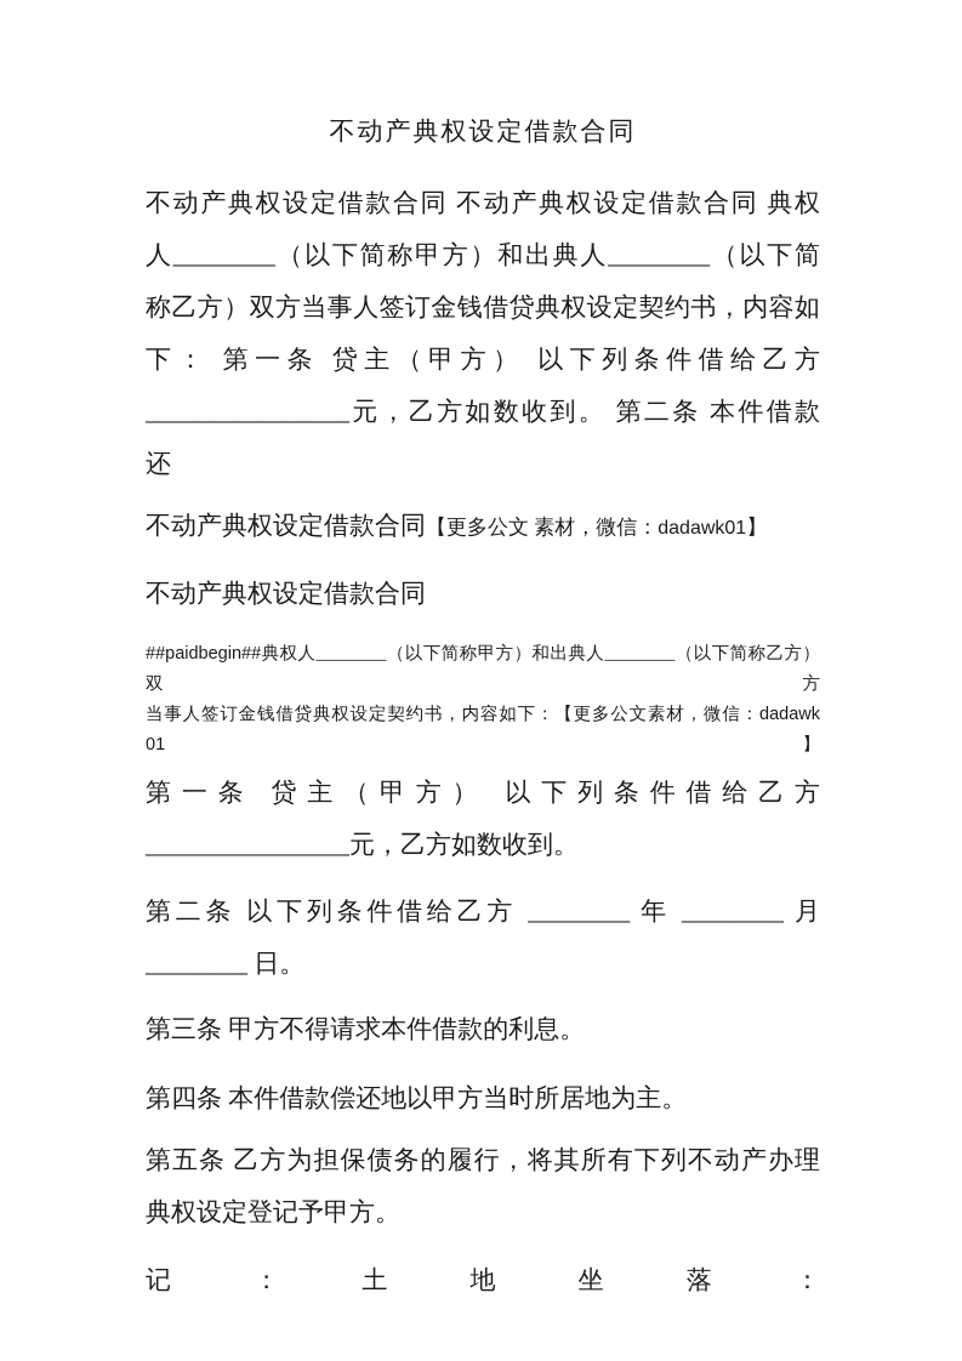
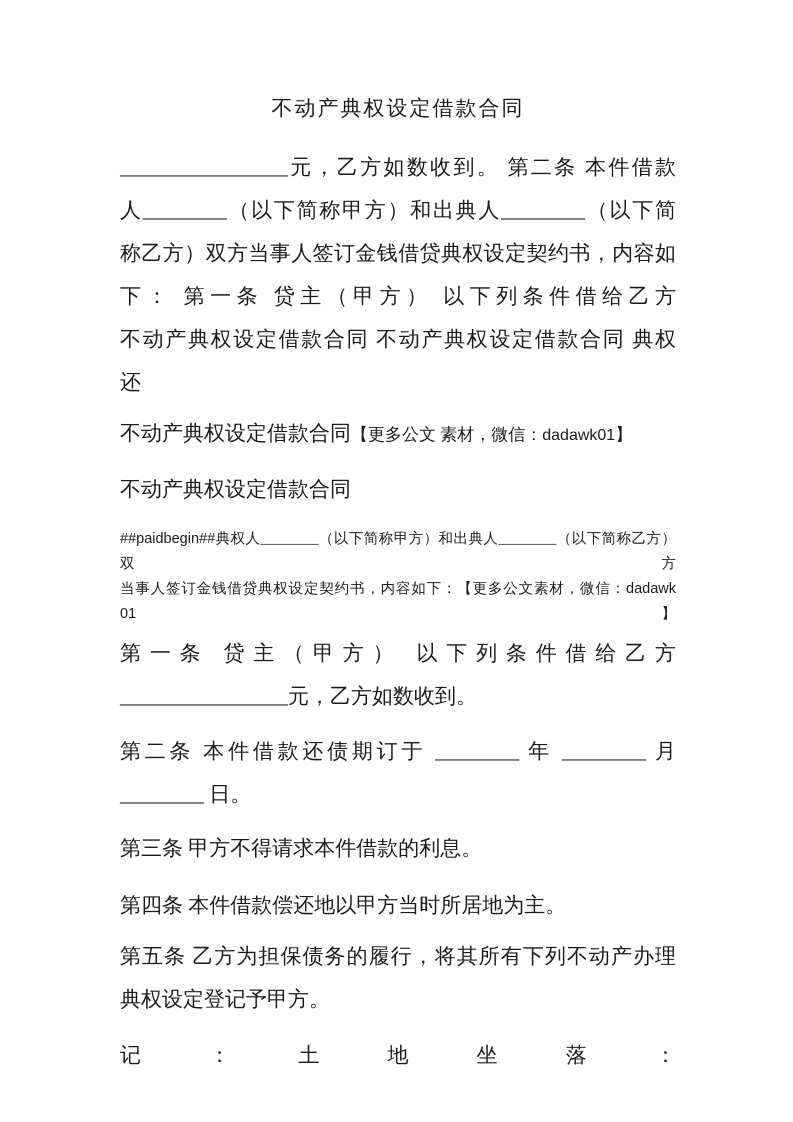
  不动产典权设定借款合同
- 不动产典权设定借款合同 不动产典权设定借款合同 典权
+ ________________元，乙方如数收到。 第二条 本件借款
  人________（以下简称甲方）和出典人________（以下简
  称乙方）双方当事人签订金钱借贷典权设定契约书，内容如
  下： 第一条 贷主（甲方） 以下列条件借给乙方
- ________________元，乙方如数收到。 第二条 本件借款
+ 不动产典权设定借款合同 不动产典权设定借款合同 典权
  还
  不动产典权设定借款合同【更多公文 素材，微信：dadawk01】
  不动产典权设定借款合同
  ##paidbegin##典权人________（以下简称甲方）和出典人________（以下简称乙方）双方
  当事人签订金钱借贷典权设定契约书，内容如下：【更多公文素材，微信：dadawk 01】
  第一条 贷主（甲方） 以下列条件借给乙方
  ________________元，乙方如数收到。
- 第二条 以下列条件借给乙方 ________ 年 ________ 月
+ 第二条 本件借款还债期订于 ________ 年 ________ 月
  ________ 日。
  第三条 甲方不得请求本件借款的利息。
  第四条 本件借款偿还地以甲方当时所居地为主。
  第五条 乙方为担保债务的履行，将其所有下列不动产办理
  典权设定登记予甲方。
  记 ： 土 地 坐 落 ：
